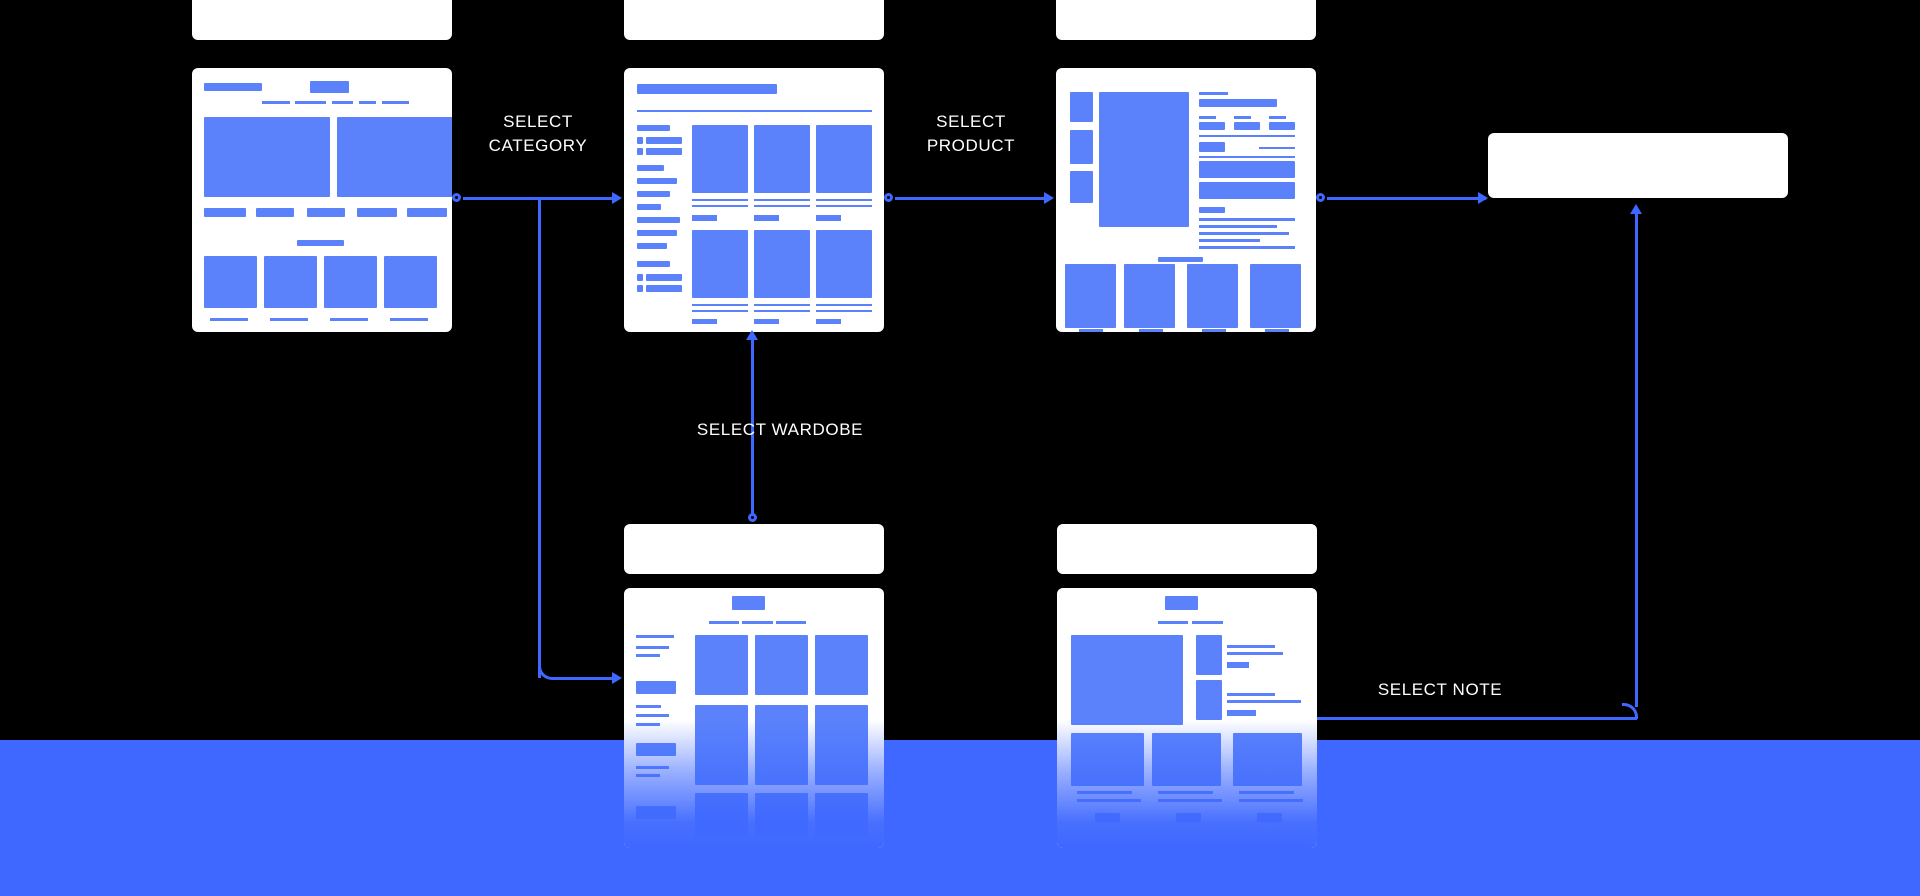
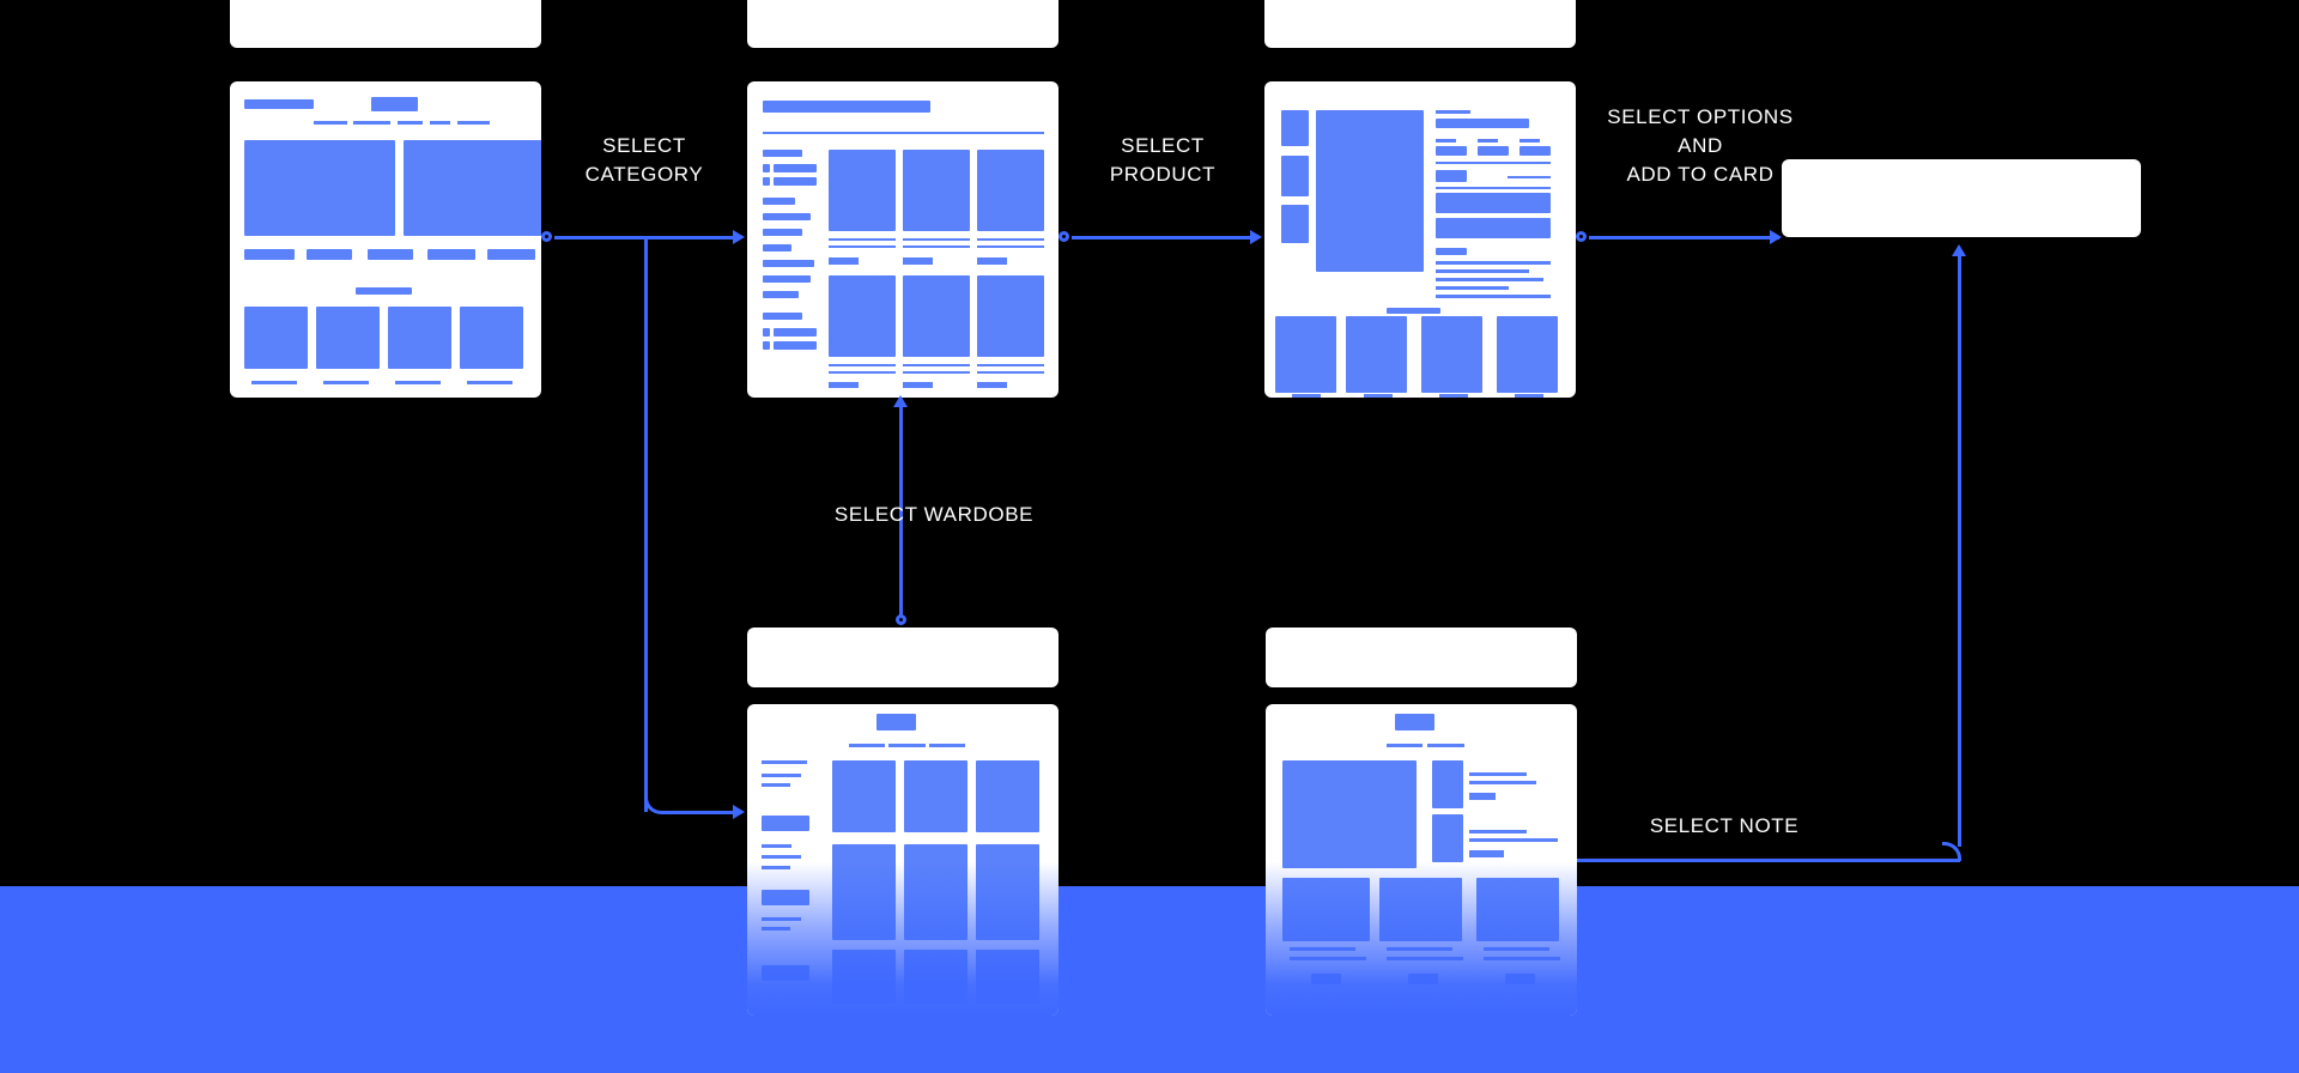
  SELECT
  CATEGORY
  SELECT
  PRODUCT
+ SELECT OPTIONS
+ AND
+ ADD TO CARD
  SELECT WARDOBE
  SELECT NOTE
